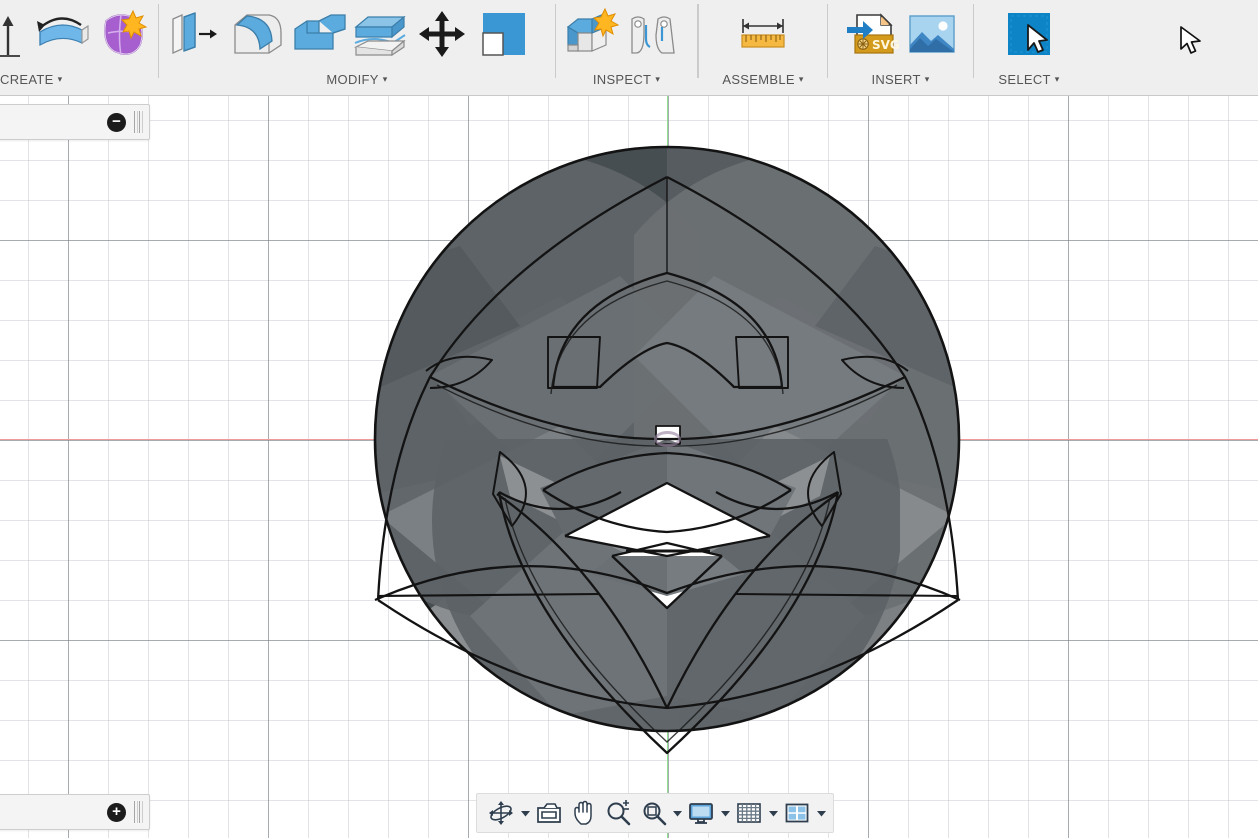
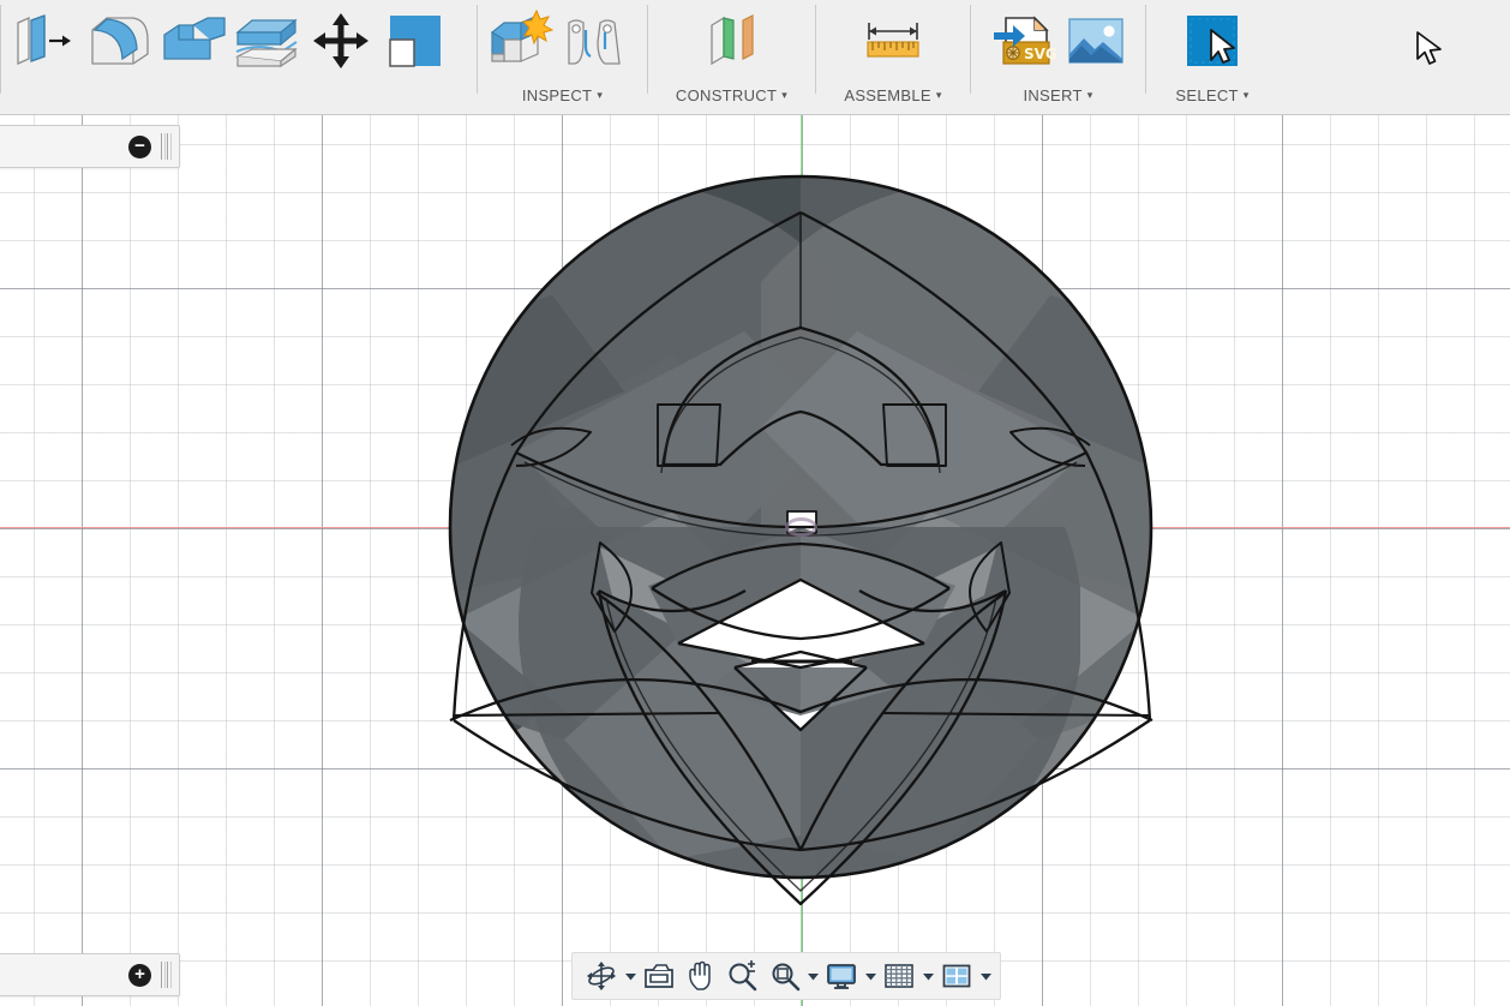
- CREATE ▾
- MODIFY ▾
  INSPECT ▾
+ CONSTRUCT ▾
  ASSEMBLE ▾
  SVG
  INSERT ▾
  SELECT ▾
  −
  +
